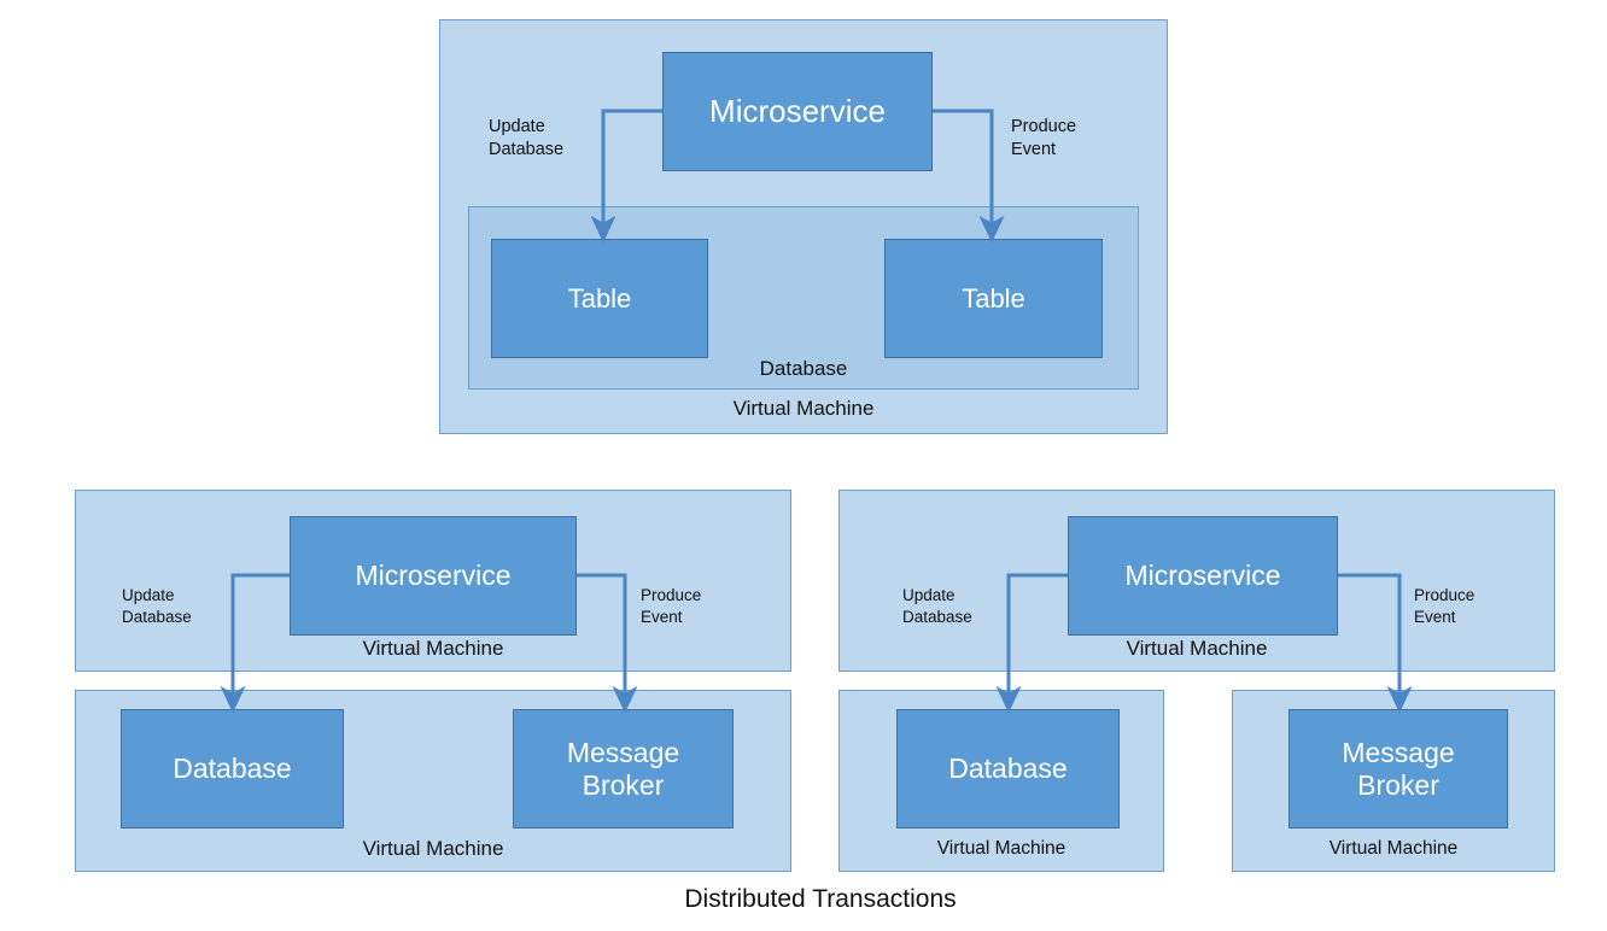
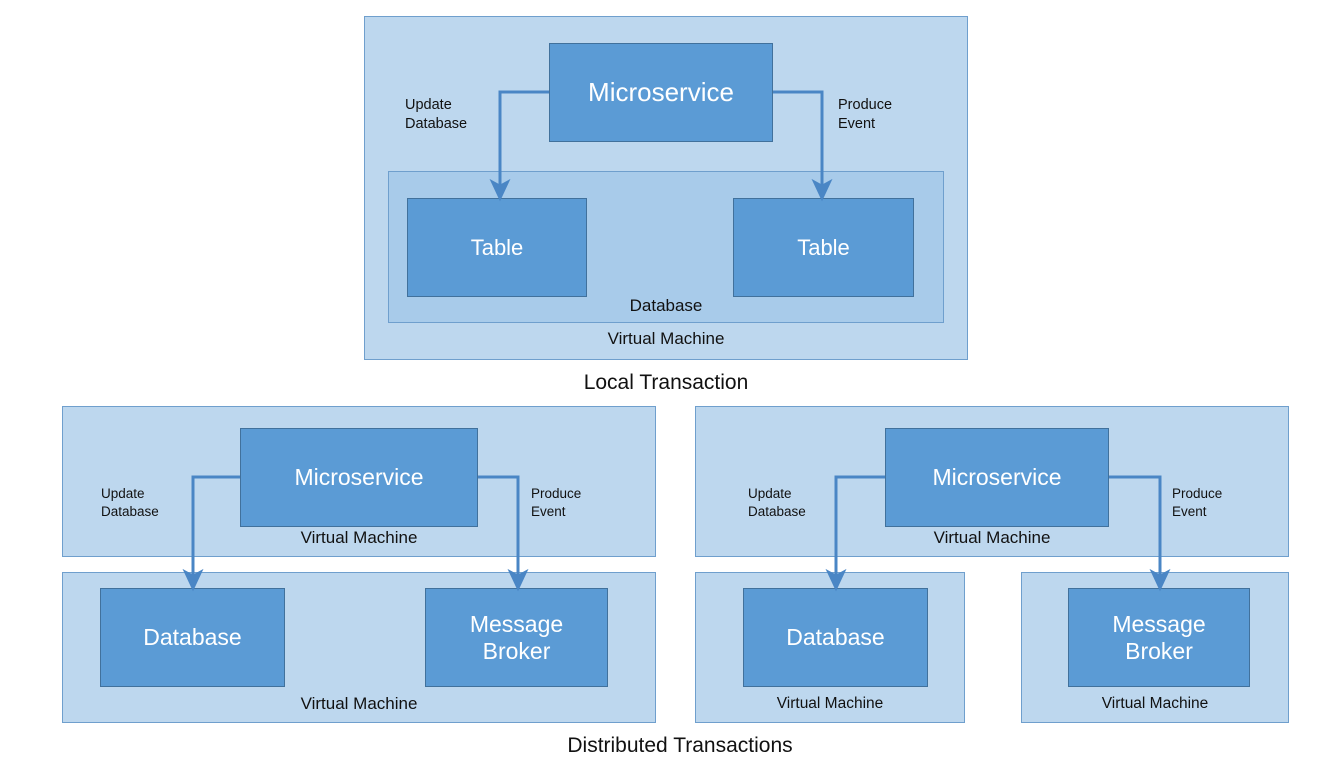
  Virtual Machine
  Database
  Microservice
  Table
  Table
  Update
  Database
  Produce
  Event
+ Local Transaction
  Virtual Machine
  Virtual Machine
  Microservice
  Database
  Message
  Broker
  Update
  Database
  Produce
  Event
  Virtual Machine
  Virtual Machine
  Virtual Machine
  Microservice
  Database
  Message
  Broker
  Update
  Database
  Produce
  Event
  Distributed Transactions
